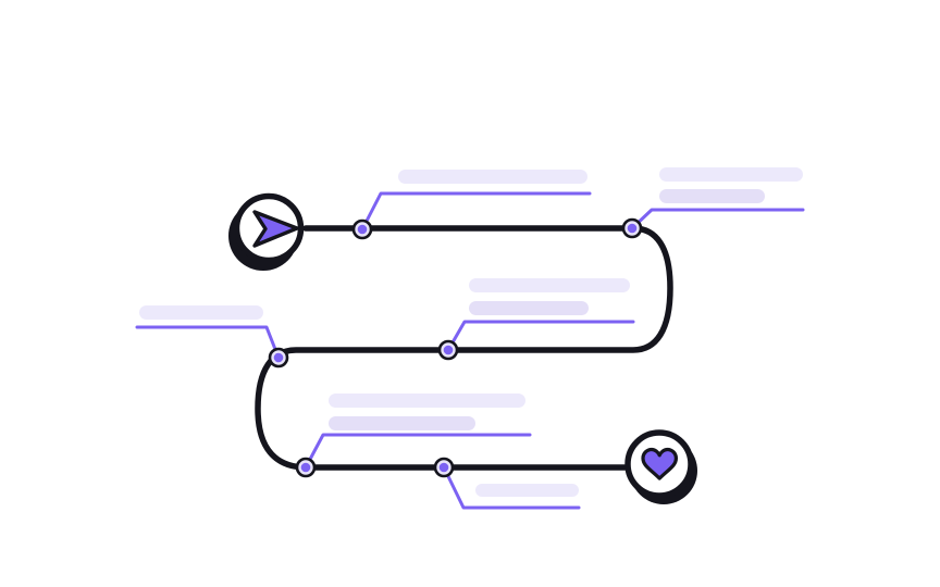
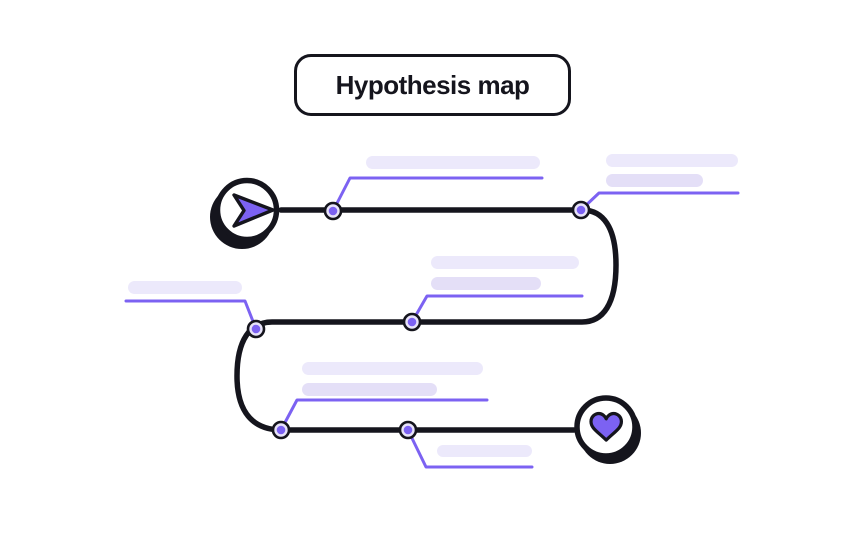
+ Hypothesis map
